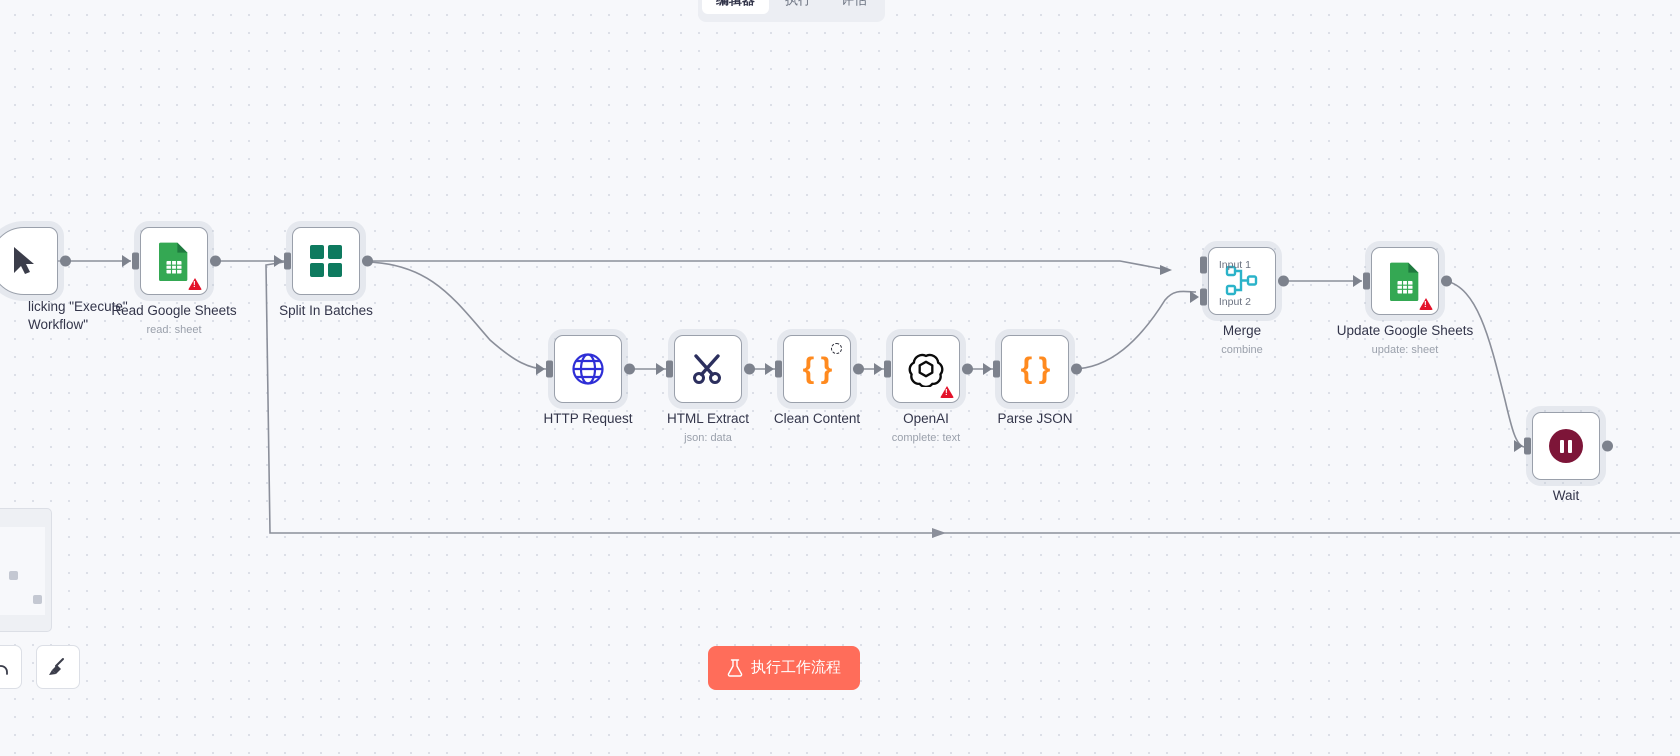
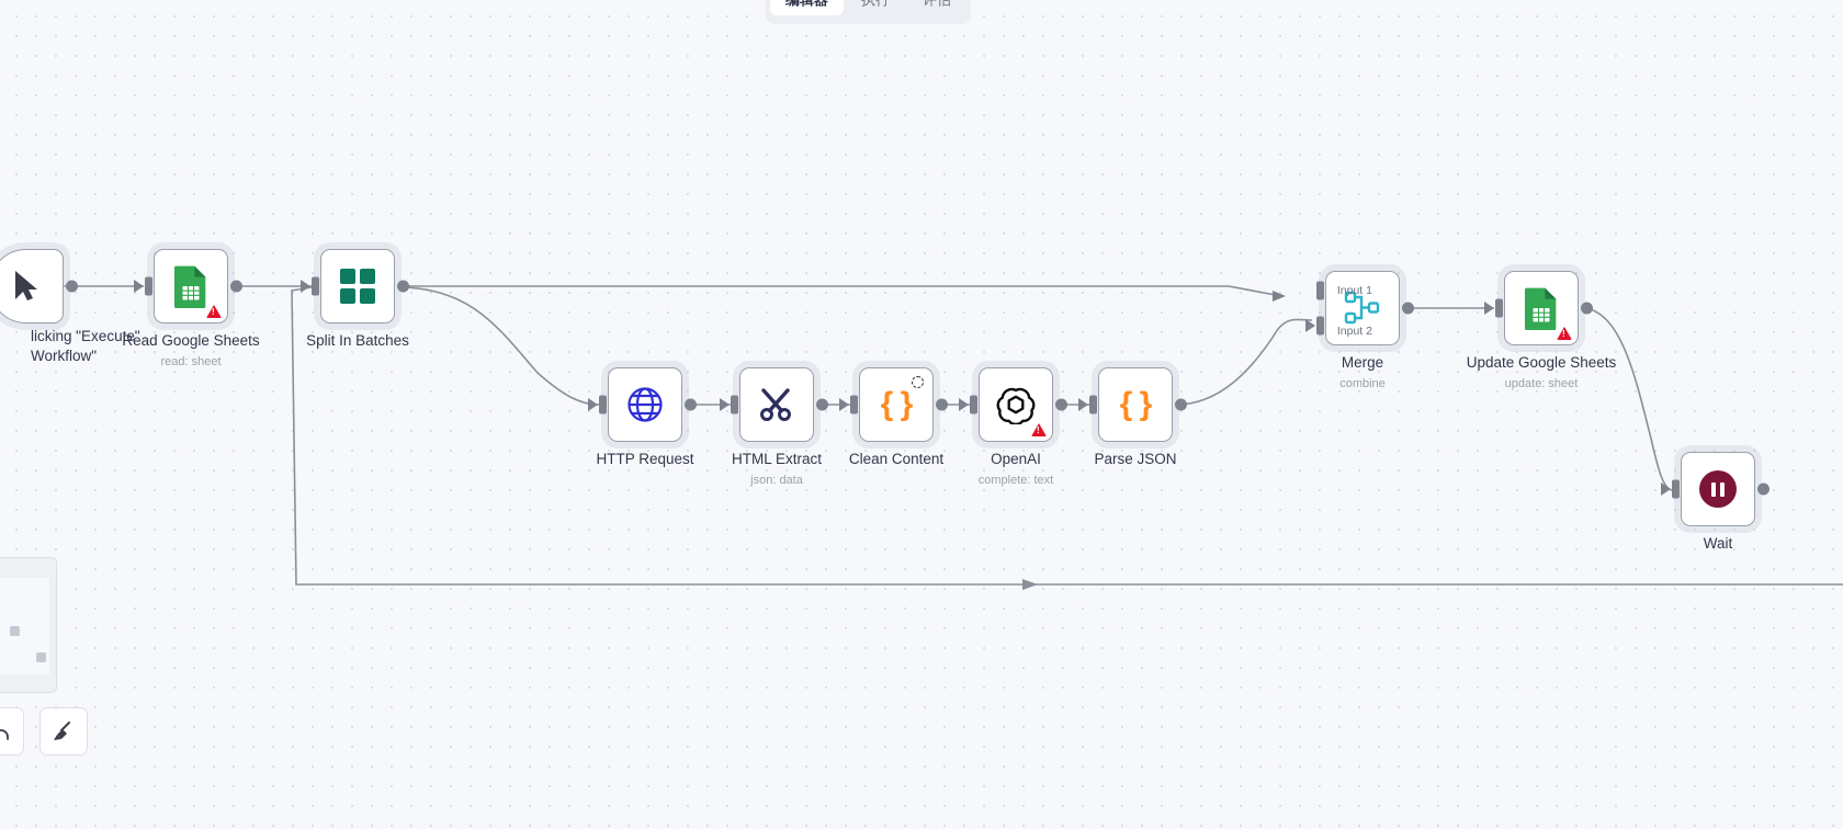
  licking "Execute"
  Workflow"
  Read Google Sheets
  read: sheet
  Split In Batches
  HTTP Request
  HTML Extract
  json: data
  { }
  Clean Content
  OpenAI
  complete: text
  { }
  Parse JSON
  Input 1
  Input 2
  Merge
  combine
  Update Google Sheets
  update: sheet
  Wait
- 执行工作流程
